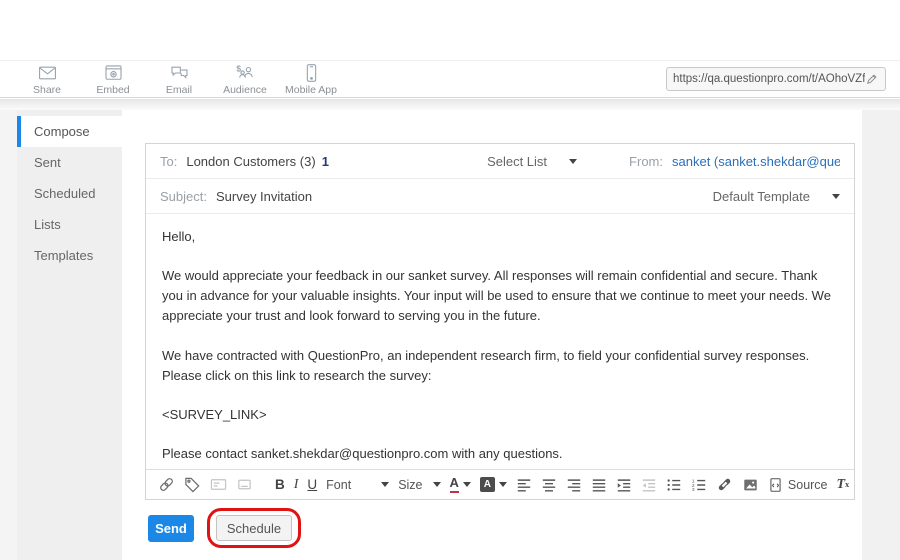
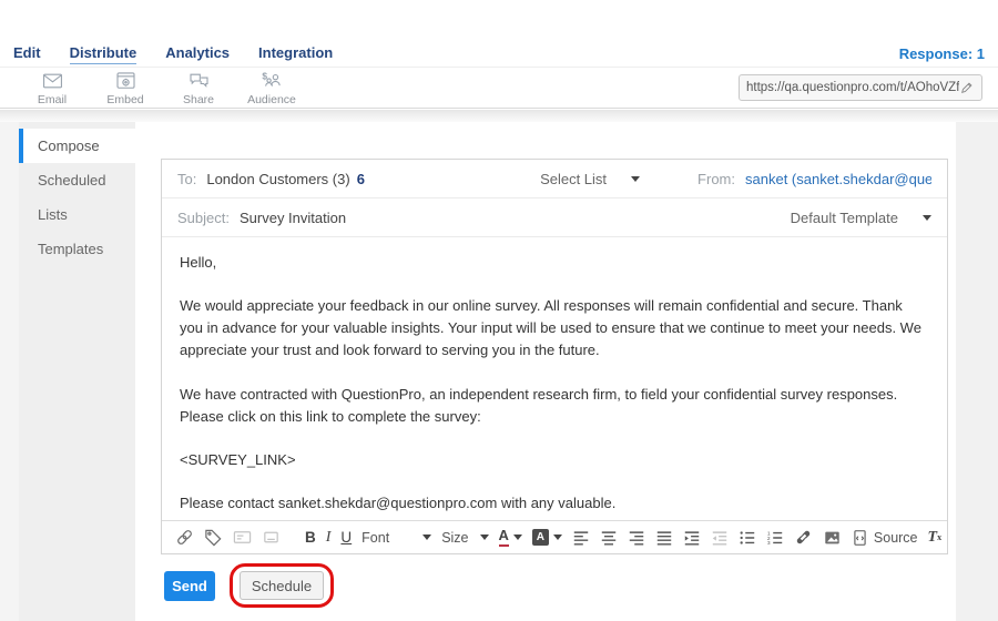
+ Edit
+ Distribute
+ Analytics
+ Integration
+ Response: 1
- Share
+ Email
  Embed
- Email
+ Share
  $
  Audience
- Mobile App
  https://qa.questionpro.com/t/AOhoVZf
  Compose
- Sent
  Scheduled
  Lists
  Templates
  To:
  London Customers (3)
- 1
+ 6
  Select List
  From:
  sanket (sanket.shekdar@que
  Subject:
  Survey Invitation
  Default Template
  Hello,
- We would appreciate your feedback in our sanket survey. All responses will remain confidential and secure. Thank you in advance for your valuable insights. Your input will be used to ensure that we continue to meet your needs. We appreciate your trust and look forward to serving you in the future.
+ We would appreciate your feedback in our online survey. All responses will remain confidential and secure. Thank you in advance for your valuable insights. Your input will be used to ensure that we continue to meet your needs. We appreciate your trust and look forward to serving you in the future.
- We have contracted with QuestionPro, an independent research firm, to field your confidential survey responses. Please click on this link to research the survey:
+ We have contracted with QuestionPro, an independent research firm, to field your confidential survey responses. Please click on this link to complete the survey:
  <SURVEY_LINK>
- Please contact sanket.shekdar@questionpro.com with any questions.
+ Please contact sanket.shekdar@questionpro.com with any valuable.
  B
  I
  U
  Font
  Size
  A
  A
  Source
  T
  x
  Send
  Schedule
